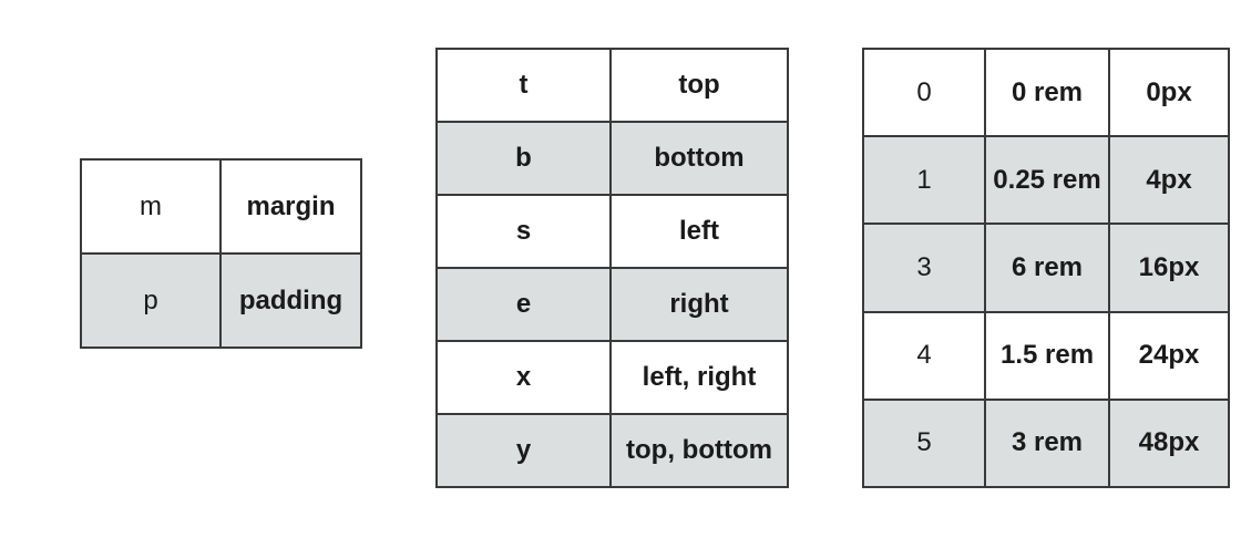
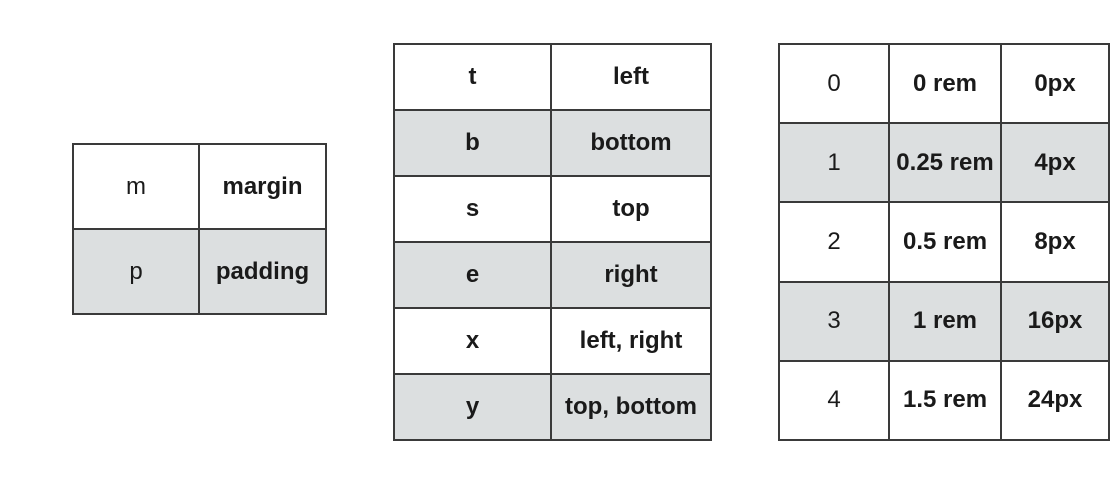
  m	margin
  p	padding
- t	top
+ t	left
  b	bottom
- s	left
+ s	top
  e	right
  x	left, right
  y	top, bottom
  0	0 rem	0px
  1	0.25 rem	4px
+ 2	0.5 rem	8px
- 3	6 rem	16px
+ 3	1 rem	16px
  4	1.5 rem	24px
- 5	3 rem	48px
